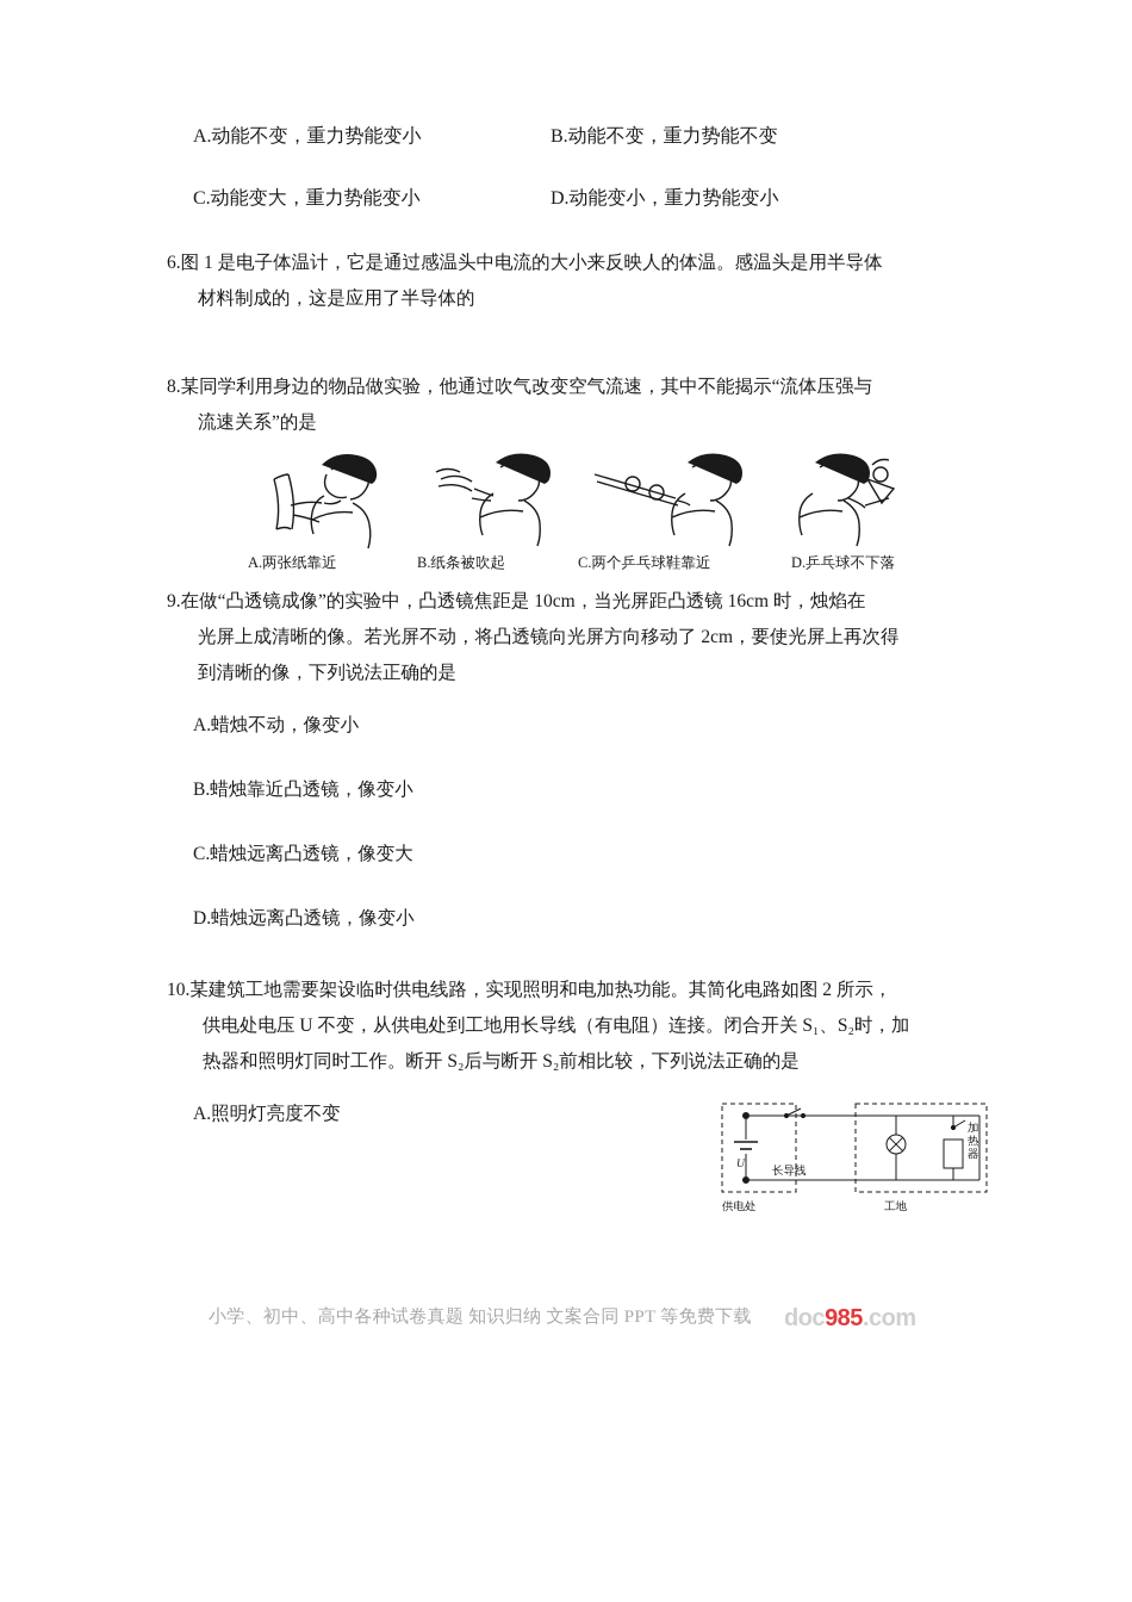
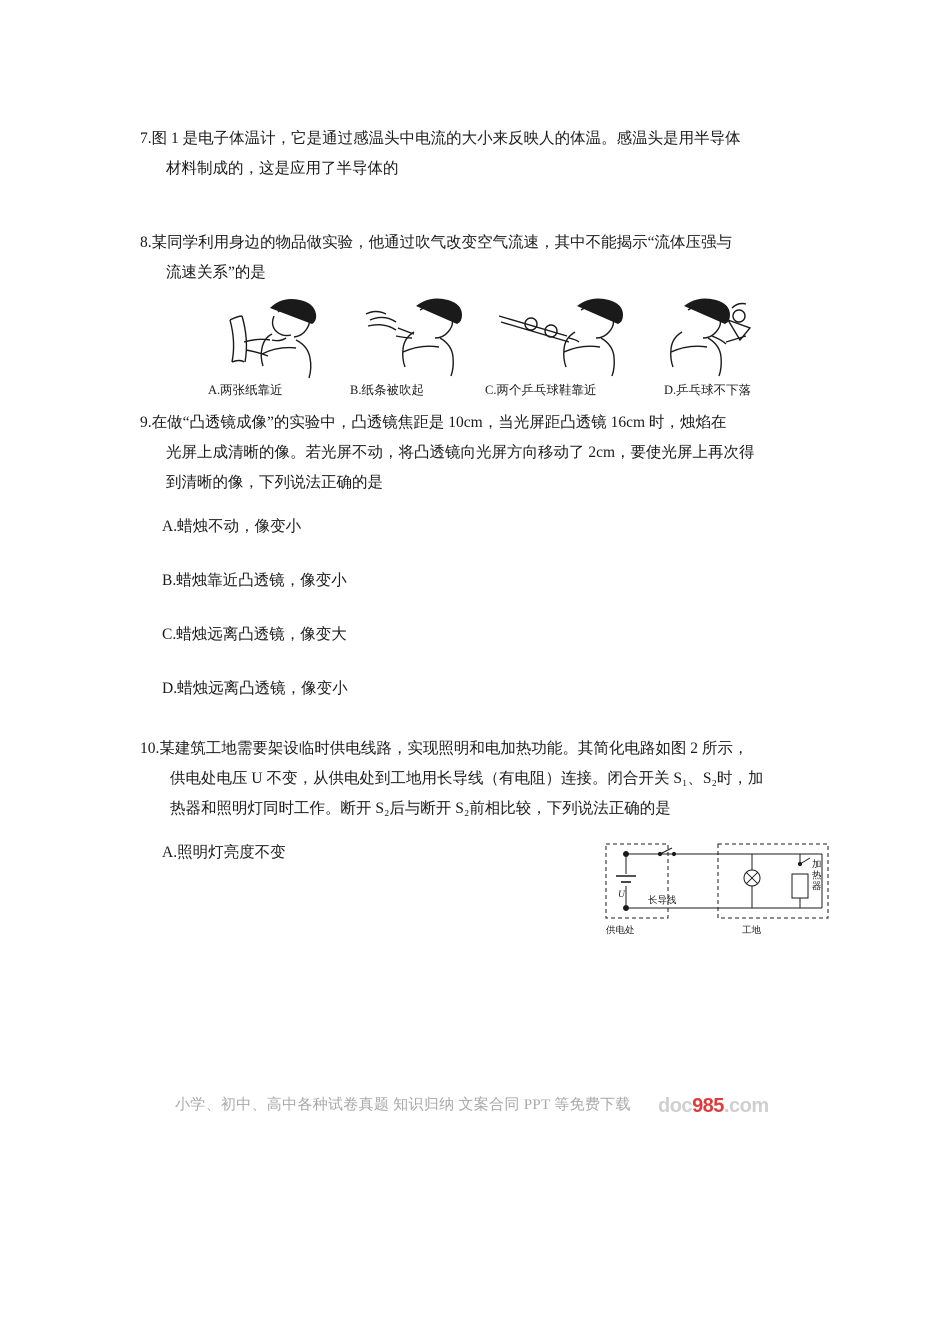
- A.动能不变，重力势能变小
- B.动能不变，重力势能不变
- C.动能变大，重力势能变小
- D.动能变小，重力势能变小
- 6.图 1 是电子体温计，它是通过感温头中电流的大小来反映人的体温。感温头是用半导体
+ 7.图 1 是电子体温计，它是通过感温头中电流的大小来反映人的体温。感温头是用半导体
  材料制成的，这是应用了半导体的
  8.某同学利用身边的物品做实验，他通过吹气改变空气流速，其中不能揭示“流体压强与
  流速关系”的是
  A.两张纸靠近
  B.纸条被吹起
  C.两个乒乓球鞋靠近
  D.乒乓球不下落
  9.在做“凸透镜成像”的实验中，凸透镜焦距是 10cm，当光屏距凸透镜 16cm 时，烛焰在
  光屏上成清晰的像。若光屏不动，将凸透镜向光屏方向移动了 2cm，要使光屏上再次得
  到清晰的像，下列说法正确的是
  A.蜡烛不动，像变小
  B.蜡烛靠近凸透镜，像变小
  C.蜡烛远离凸透镜，像变大
  D.蜡烛远离凸透镜，像变小
  10.某建筑工地需要架设临时供电线路，实现照明和电加热功能。其简化电路如图 2 所示，
  供电处电压 U 不变，从供电处到工地用长导线（有电阻）连接。闭合开关 S₁、S₂时，加
  热器和照明灯同时工作。断开 S₂后与断开 S₂前相比较，下列说法正确的是
  A.照明灯亮度不变
  U
  长导线
  加热器
  供电处
  工地
  小学、初中、高中各种试卷真题 知识归纳 文案合同 PPT 等免费下载
  doc985.com
